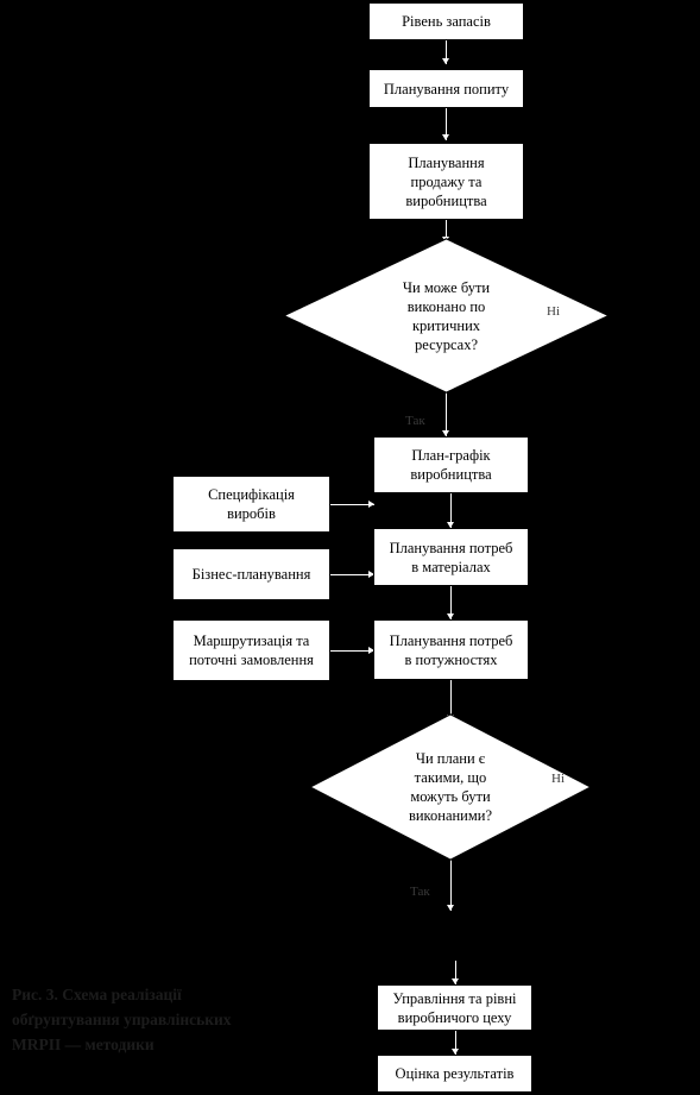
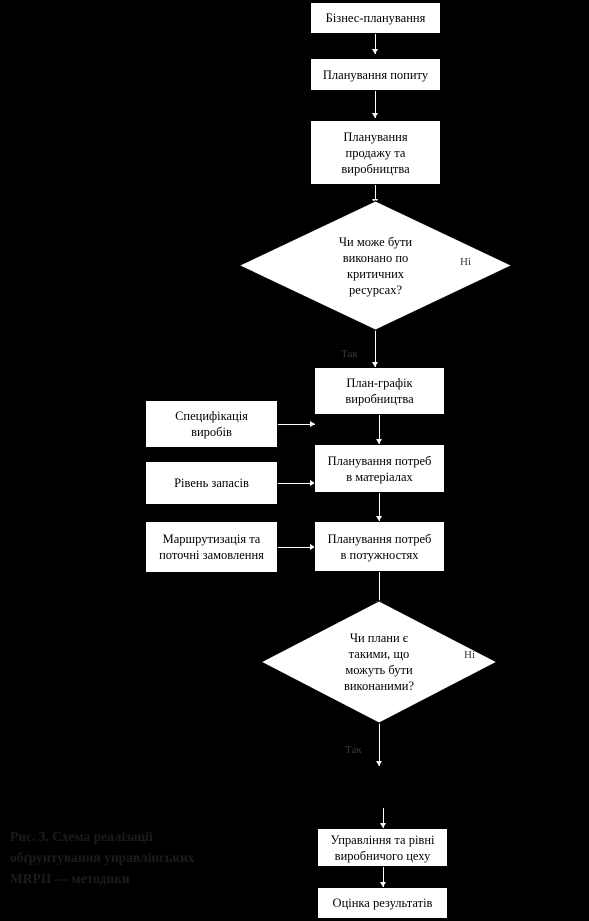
- Рівень запасів
+ Бізнес-планування
  Планування попиту
  Планування
  продажу та
  виробництва
  Чи може бути
  виконано по
  критичних
  ресурсах?
  Ні
  Так
  План-графік
  виробництва
  Специфікація
  виробів
  Планування потреб
  в матеріалах
- Бізнес-планування
+ Рівень запасів
  Маршрутизація та
  поточні замовлення
  Планування потреб
  в потужностях
  Чи плани є
  такими, що
  можуть бути
  виконаними?
  Ні
  Так
  Управління та рівні
  виробничого цеху
  Оцінка результатів
  Рис. 3. Схема реалізації
  обґрунтування управлінських
  MRPII — методики
